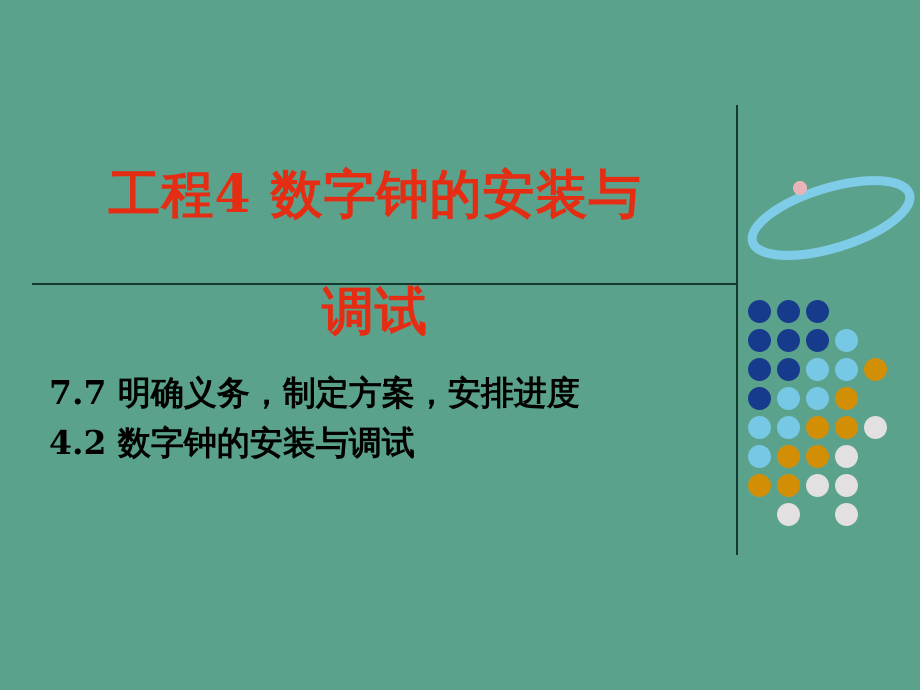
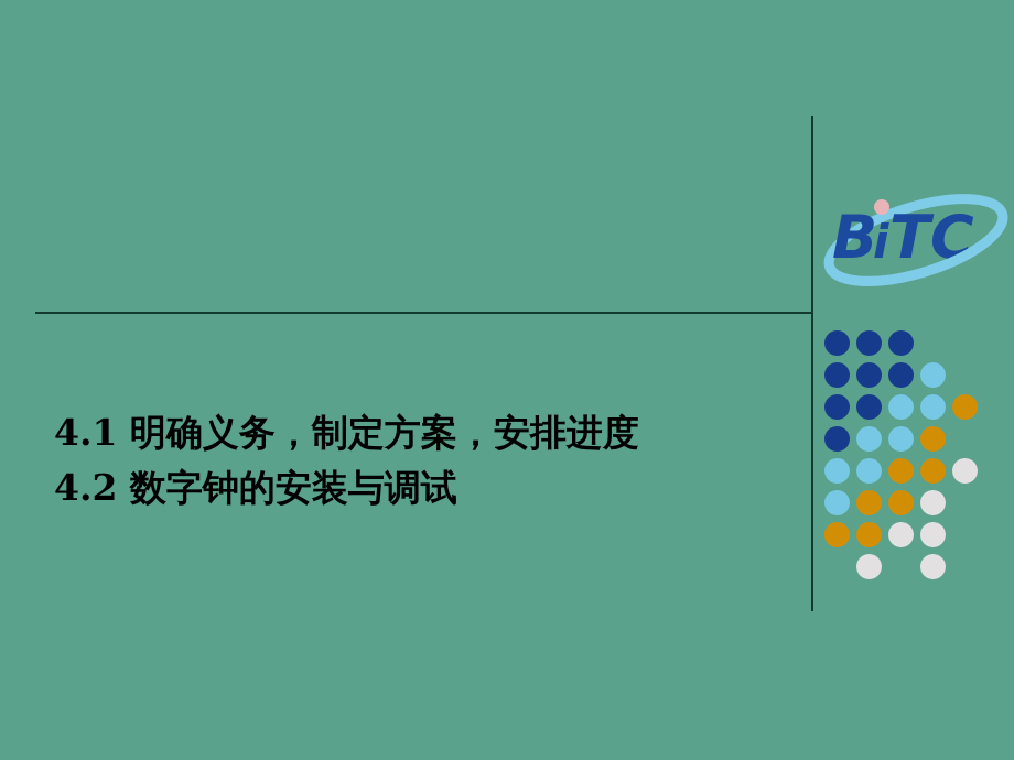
- 工程4 数字钟的安装与
- 调试
- 7.7 明确义务，制定方案，安排进度
+ 4.1 明确义务，制定方案，安排进度
  4.2 数字钟的安装与调试
+ B
+ i
+ T
+ C
